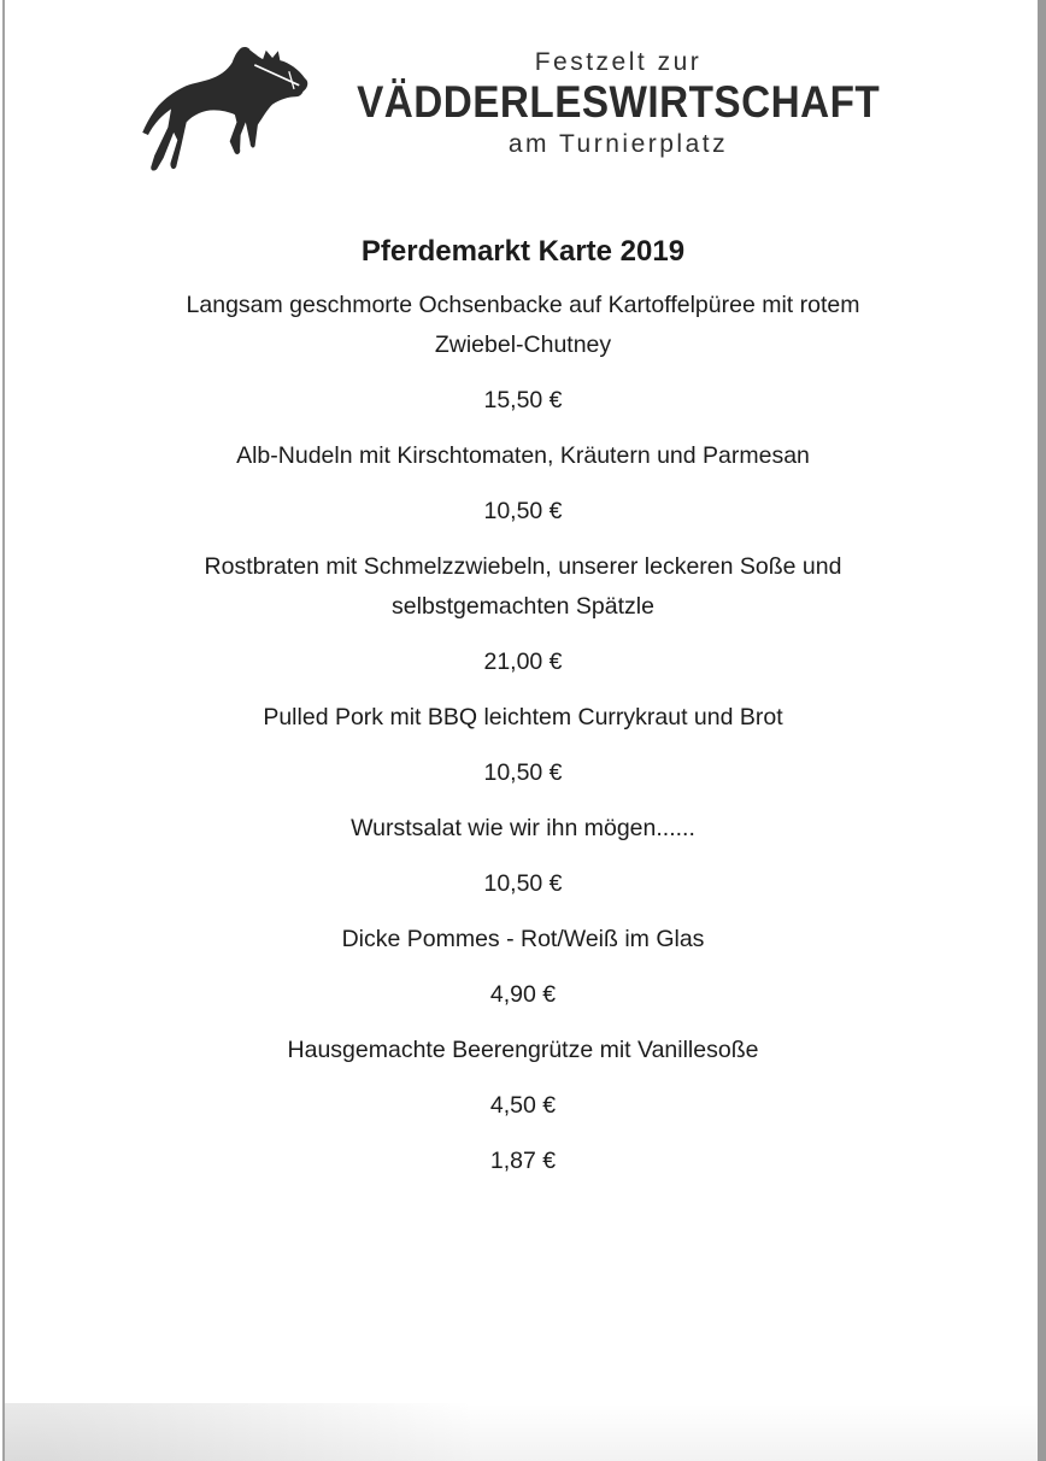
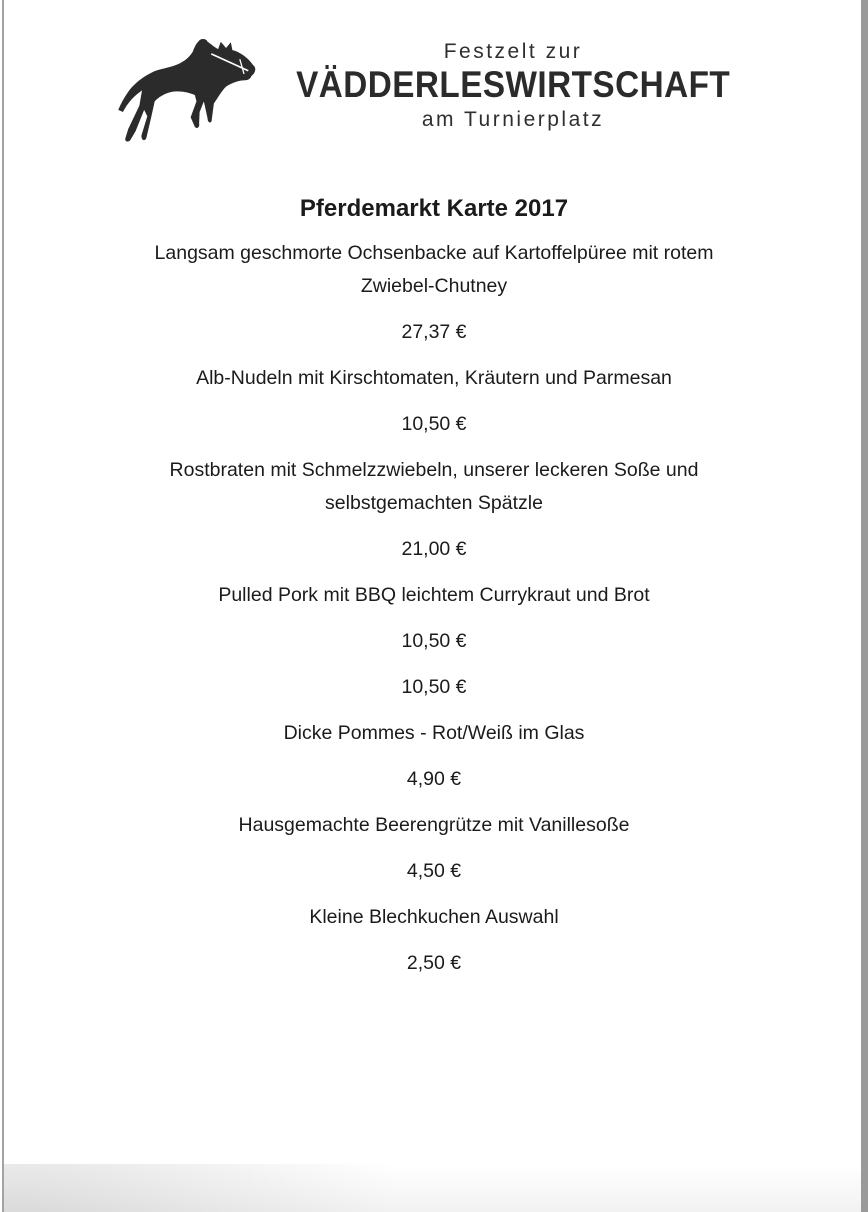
  Festzelt zur
  VÄDDERLESWIRTSCHAFT
  am Turnierplatz
- Pferdemarkt Karte 2019
+ Pferdemarkt Karte 2017
  Langsam geschmorte Ochsenbacke auf Kartoffelpüree mit rotem
  Zwiebel-Chutney
- 15,50 €
+ 27,37 €
  Alb-Nudeln mit Kirschtomaten, Kräutern und Parmesan
  10,50 €
  Rostbraten mit Schmelzzwiebeln, unserer leckeren Soße und
  selbstgemachten Spätzle
  21,00 €
  Pulled Pork mit BBQ leichtem Currykraut und Brot
  10,50 €
- Wurstsalat wie wir ihn mögen......
  10,50 €
  Dicke Pommes - Rot/Weiß im Glas
  4,90 €
  Hausgemachte Beerengrütze mit Vanillesoße
  4,50 €
+ Kleine Blechkuchen Auswahl
- 1,87 €
+ 2,50 €
